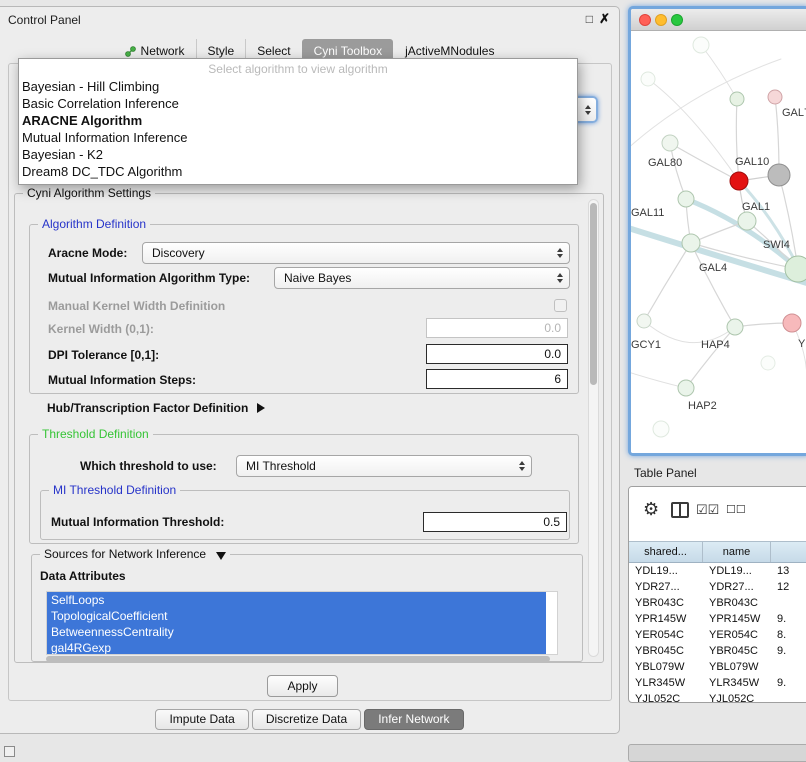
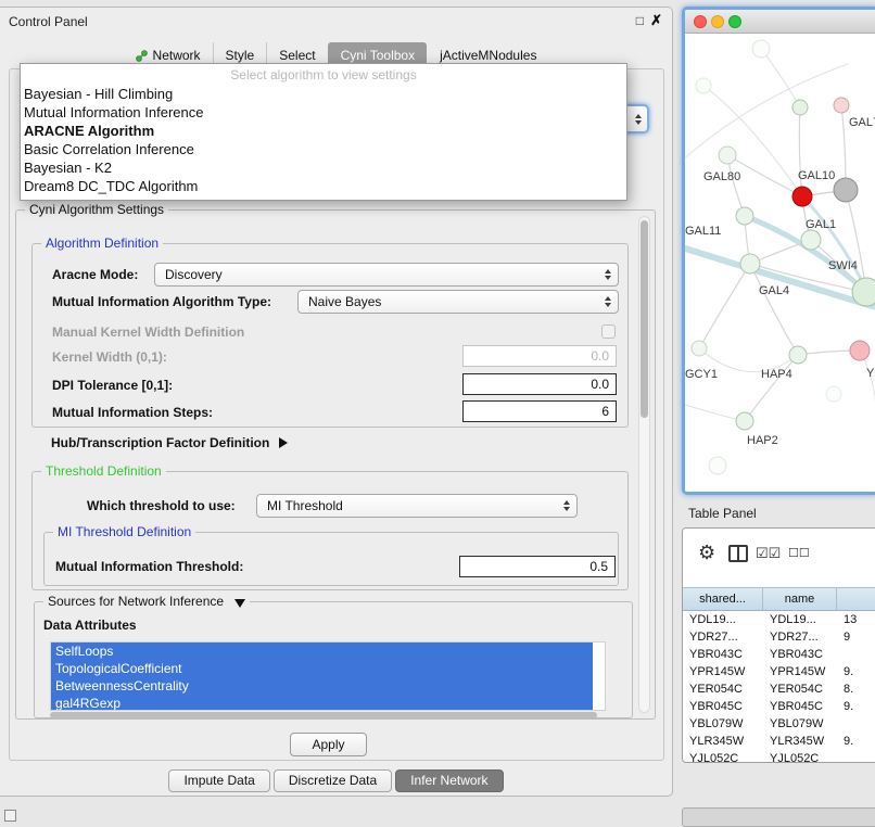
  Control Panel
  □
  ✗
  Network
  Style
  Select
  Cyni Toolbox
  jActiveMNodules
  Cyni Algorithm Settings
  Algorithm Definition
  Aracne Mode:
  Discovery
  Mutual Information Algorithm Type:
  Naive Bayes
  Manual Kernel Width Definition
  Kernel Width (0,1):
  0.0
  DPI Tolerance [0,1]:
  0.0
  Mutual Information Steps:
  6
  Hub/Transcription Factor Definition
  Threshold Definition
  Which threshold to use:
  MI Threshold
  MI Threshold Definition
  Mutual Information Threshold:
  0.5
  Sources for Network Inference
  Data Attributes
  SelfLoops
  TopologicalCoefficient
  BetweennessCentrality
  gal4RGexp
  Apply
  Impute Data
  Discretize Data
  Infer Network
- Select algorithm to view algorithm
+ Select algorithm to view settings
  Bayesian - Hill Climbing
- Basic Correlation Inference
+ Mutual Information Inference
  ARACNE Algorithm
- Mutual Information Inference
+ Basic Correlation Inference
  Bayesian - K2
  Dream8 DC_TDC Algorithm
  GAL
  GAL80
  GAL10
  GAL11
  GAL1
  SWI4
  GAL4
  GCY1
  HAP4
  Y
  HAP2
  Table Panel
  ⚙
  ☑☑
  ☐☐
  shared...
  name
  YDL19...
  YDL19...
  13
  YDR27...
  YDR27...
- 12
+ 9
  YBR043C
  YBR043C
  YPR145W
  YPR145W
  9.
  YER054C
  YER054C
  8.
  YBR045C
  YBR045C
  9.
  YBL079W
  YBL079W
  YLR345W
  YLR345W
  9.
  YJL052C
  YJL052C
